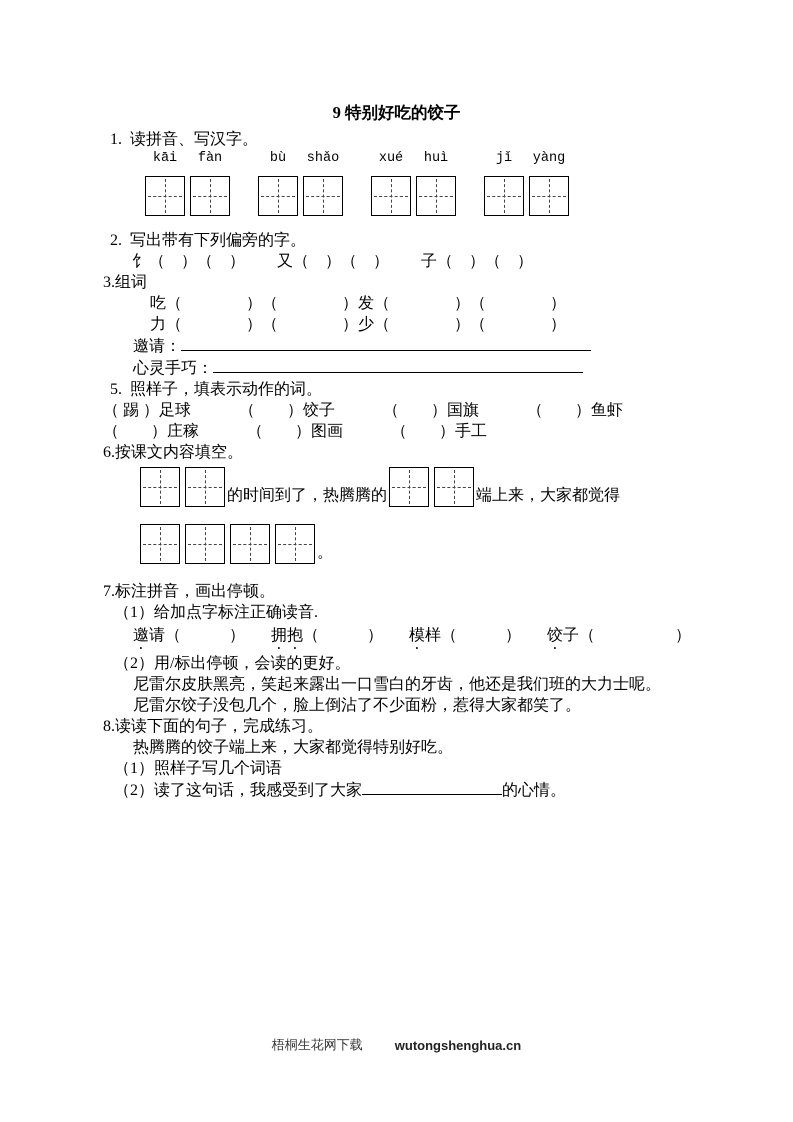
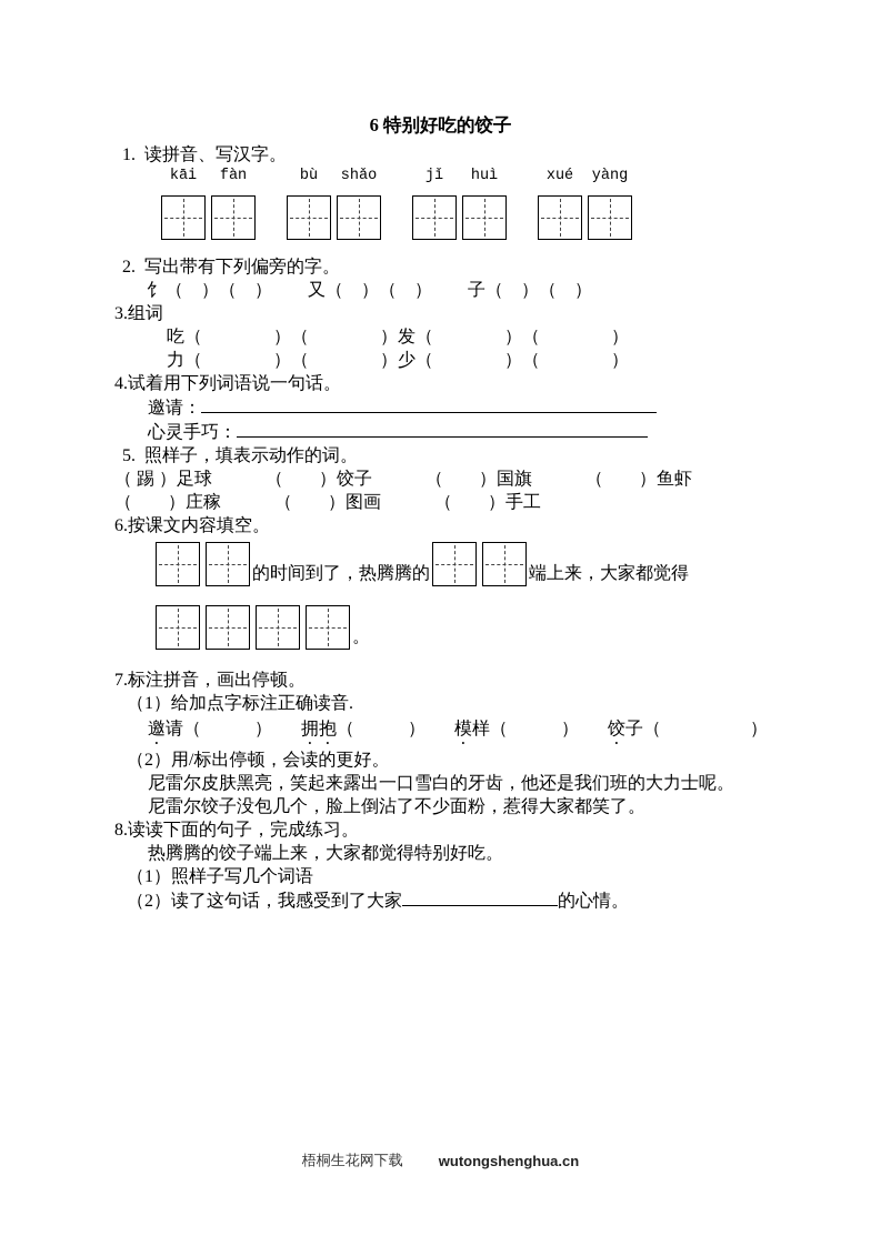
- 9 特别好吃的饺子
+ 6 特别好吃的饺子
  1. 读拼音、写汉字。
  kāi
  fàn
  bù
  shǎo
- xué
+ jǐ
  huì
- jǐ
+ xué
  yàng
  2. 写出带有下列偏旁的字。
  饣（ ）（ ） 又（ ）（ ） 子（ ）（ ）
  3.组词
  吃（ ）（ ）发（ ）（ ）
  力（ ）（ ）少（ ）（ ）
+ 4.试着用下列词语说一句话。
  邀请：
  心灵手巧：
  5. 照样子，填表示动作的词。
  （ 踢 ）足球 （ ）饺子 （ ）国旗 （ ）鱼虾
  （ ）庄稼 （ ）图画 （ ）手工
  6.按课文内容填空。
  的时间到了，热腾腾的
  端上来，大家都觉得
  。
  7.标注拼音，画出停顿。
  （1）给加点字标注正确读音.
  邀请（ ）
  拥抱（ ）
  模样（ ）
  饺子（ ）
  （2）用/标出停顿，会读的更好。
  尼雷尔皮肤黑亮，笑起来露出一口雪白的牙齿，他还是我们班的大力士呢。
  尼雷尔饺子没包几个，脸上倒沾了不少面粉，惹得大家都笑了。
  8.读读下面的句子，完成练习。
  热腾腾的饺子端上来，大家都觉得特别好吃。
  （1）照样子写几个词语
  （2）读了这句话，我感受到了大家 的心情。
  梧桐生花网下载
  wutongshenghua.cn
